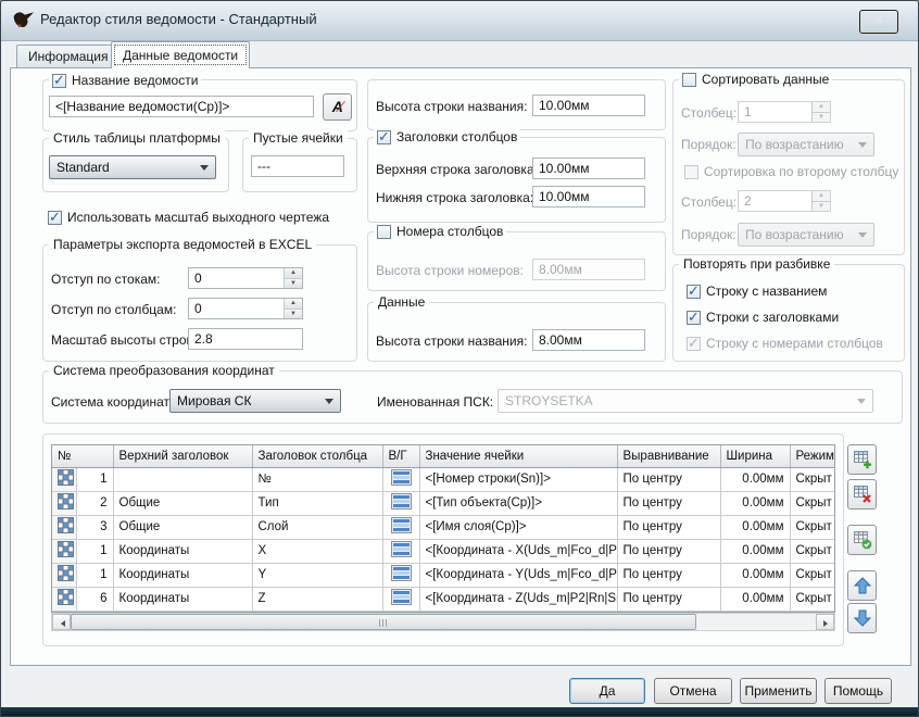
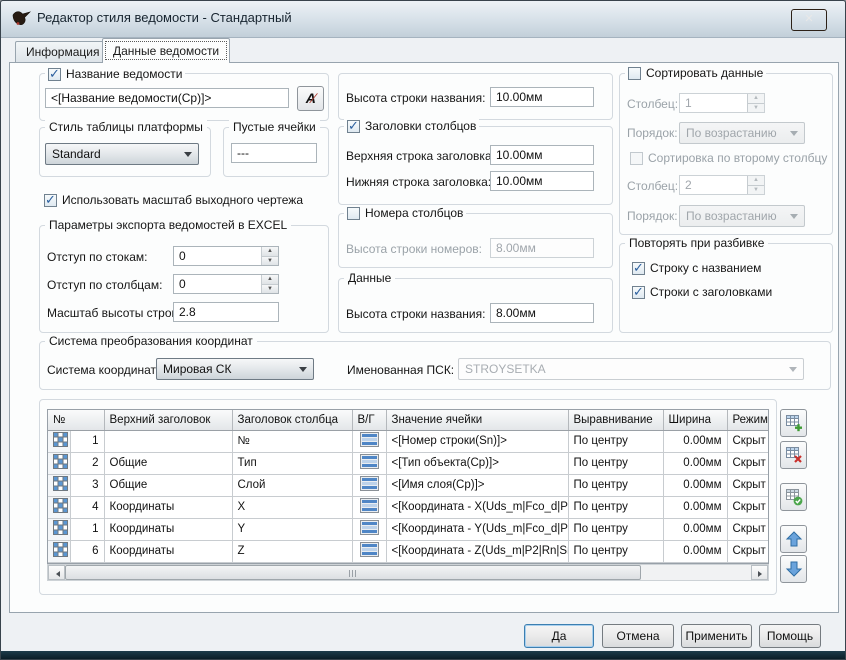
  Редактор стиля ведомости - Стандартный
  ✕
  Информация
  Данные ведомости
  Название ведомости
  <[Название ведомости(Ср)]>
  A∕
  Стиль таблицы платформы
  Standard
  Пустые ячейки
  ---
  Использовать масштаб выходного чертежа
  Параметры экспорта ведомостей в EXCEL
  Отступ по стокам:
  0
  Отступ по столбцам:
  0
  Масштаб высоты стро
  2.8
  Высота строки названия:
  10.00мм
  Заголовки столбцов
  Верхняя строка заголовка
  10.00мм
  Нижняя строка заголовка
  10.00мм
  Номера столбцов
  Высота строки номеров:
  8.00мм
  Данные
  Высота строки названия:
  8.00мм
  Сортировать данные
  Столбец:
  1
  Порядок:
  По возрастанию
  Сортировка по второму столбцу
  Столбец:
  2
  Порядок:
  По возрастанию
  Повторять при разбивке
  Строку с названием
  Строки с заголовками
- Строку с номерами столбцов
  Система преобразования координат
  Система координат
  Мировая СК
  Именованная ПСК:
  STROYSETKA
  №	Верхний заголовок	Заголовок столбца	В/Г	Значение ячейки	Выравнивание	Ширина	Режим
  	1		№		<[Номер строки(Sn)]>	По центру	0.00мм	Скрыт
  	2	Общие	Тип		<[Тип объекта(Ср)]>	По центру	0.00мм	Скрыт
  	3	Общие	Слой		<[Имя слоя(Ср)]>	По центру	0.00мм	Скрыт
- 	1	Координаты	X		<[Координата - X(Uds_m|Fco_d|P	По центру	0.00мм	Скрыт
+ 	4	Координаты	X		<[Координата - X(Uds_m|Fco_d|P	По центру	0.00мм	Скрыт
  	1	Координаты	Y		<[Координата - Y(Uds_m|Fco_d|P	По центру	0.00мм	Скрыт
  	6	Координаты	Z		<[Координата - Z(Uds_m|P2|Rn|S	По центру	0.00мм	Скрыт
  Да
  Отмена
  Применить
  Помощь
